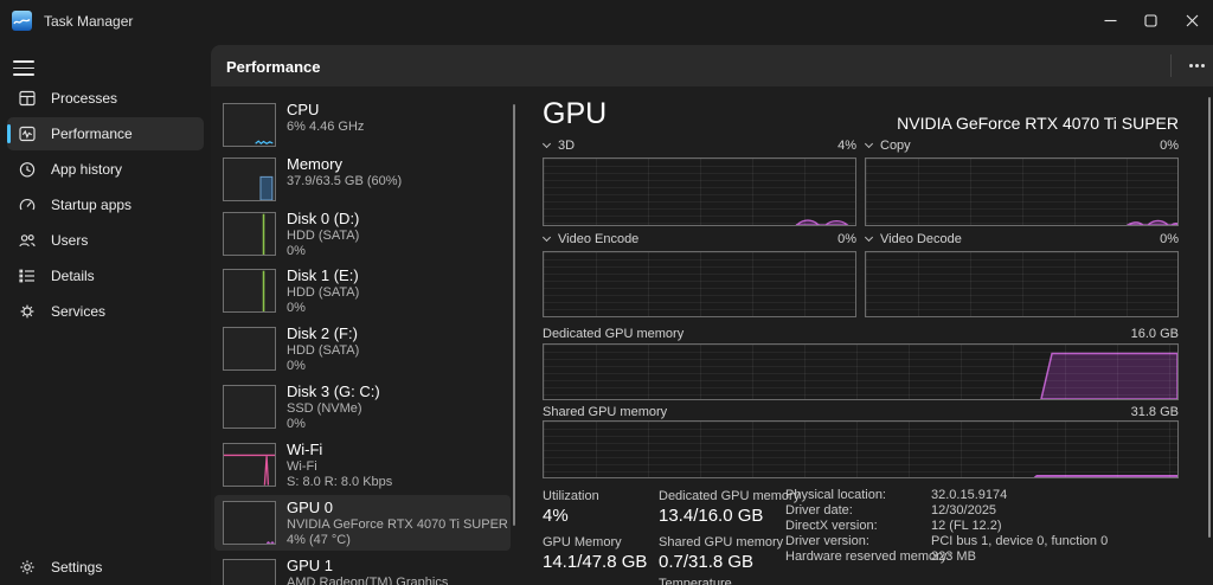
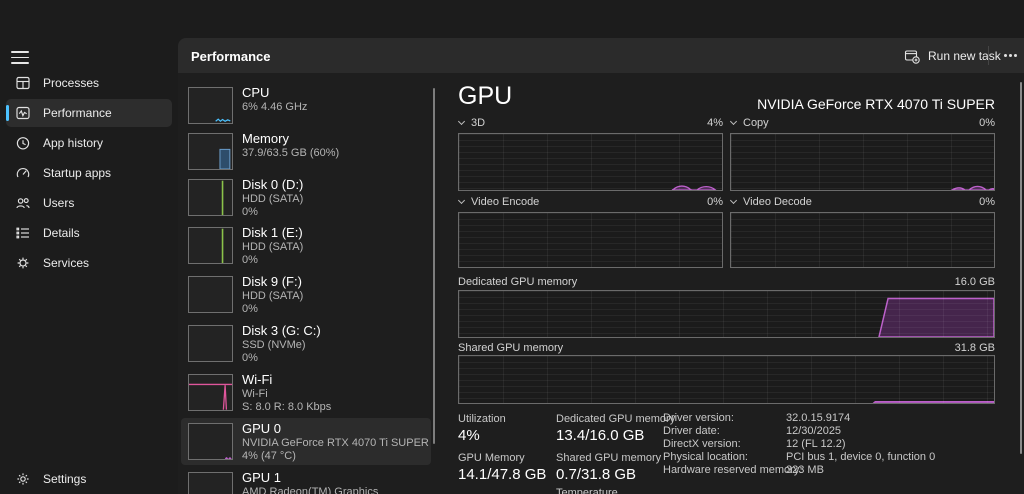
- Task Manager
  Processes
  Performance
  App history
  Startup apps
  Users
  Details
  Services
  Settings
  Performance
+ Run new task
  CPU
  6% 4.46 GHz
  Memory
  37.9/63.5 GB (60%)
  Disk 0 (D:)
  HDD (SATA)
  0%
  Disk 1 (E:)
  HDD (SATA)
  0%
- Disk 2 (F:)
+ Disk 9 (F:)
  HDD (SATA)
  0%
  Disk 3 (G: C:)
  SSD (NVMe)
  0%
  Wi-Fi
  Wi-Fi
  S: 8.0 R: 8.0 Kbps
  GPU 0
  NVIDIA GeForce RTX 4070 Ti SUPER
  4% (47 °C)
  GPU 1
  AMD Radeon(TM) Graphics
  GPU
  NVIDIA GeForce RTX 4070 Ti SUPER
  3D
  4%
  Copy
  0%
  Video Encode
  0%
  Video Decode
  0%
  Dedicated GPU memory
  16.0 GB
  Shared GPU memory
  31.8 GB
  Utilization
  4%
  GPU Memory
  14.1/47.8 GB
  Dedicated GPU memory
  13.4/16.0 GB
  Shared GPU memory
  0.7/31.8 GB
  Temperature
- Physical location:
+ Driver version:
  32.0.15.9174
  Driver date:
  12/30/2025
  DirectX version:
  12 (FL 12.2)
- Driver version:
+ Physical location:
  PCI bus 1, device 0, function 0
  Hardware reserved memory:
  323 MB
